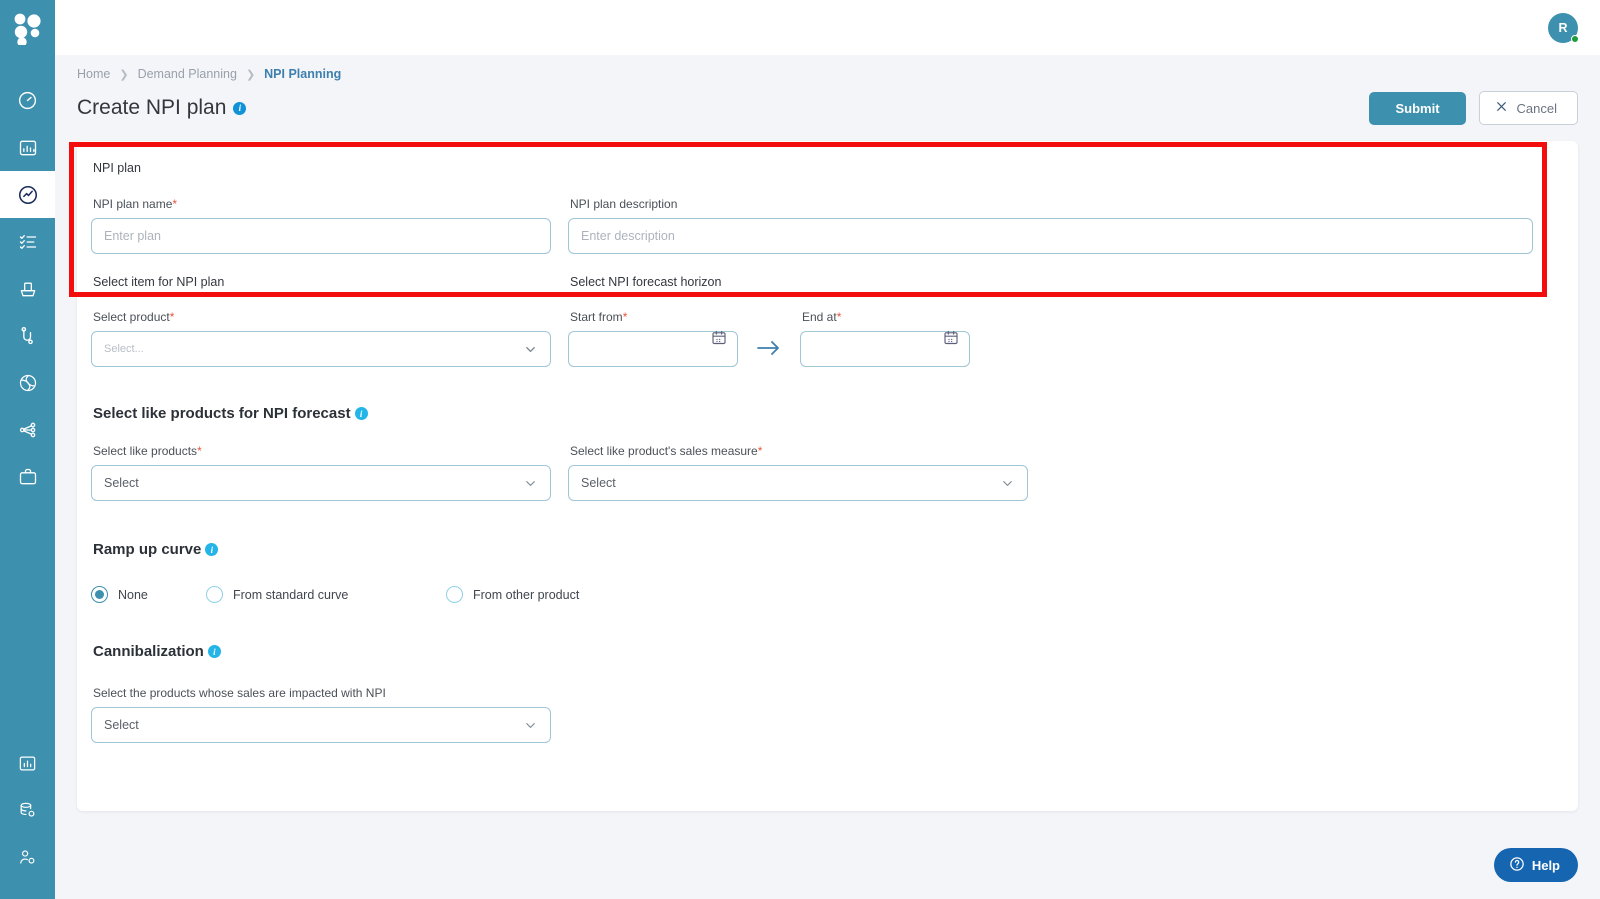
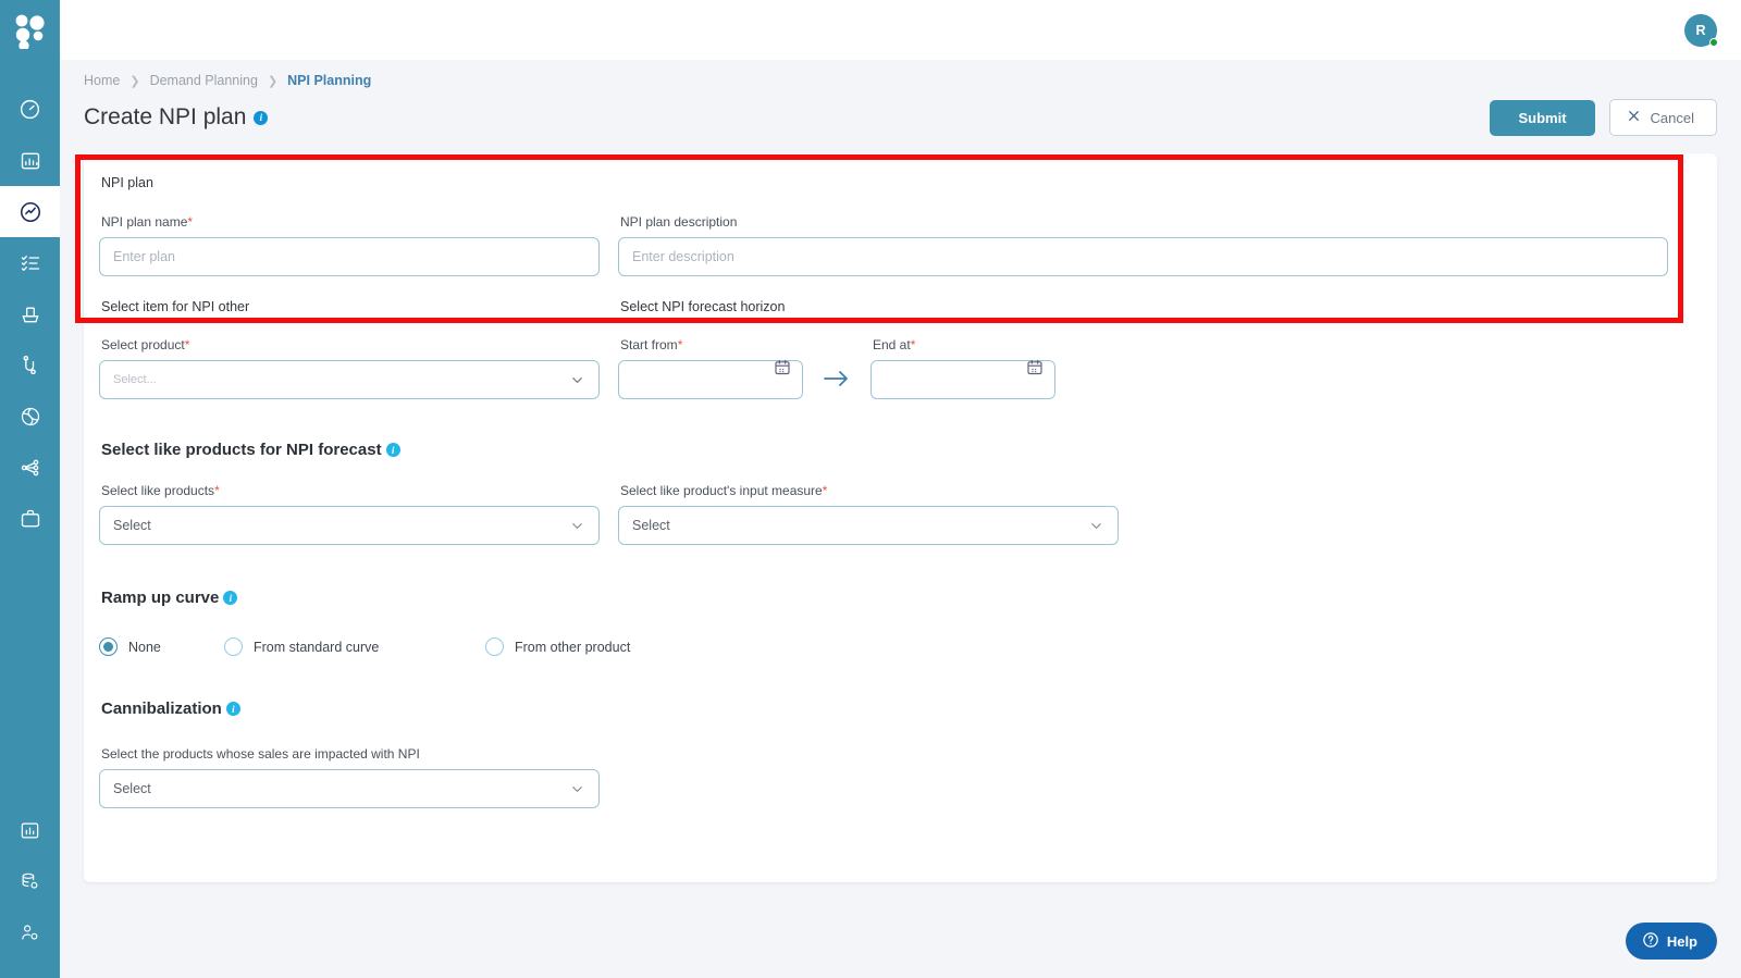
  R
  Home
  ❯
  Demand Planning
  ❯
  NPI Planning
  Create NPI plan
  i
  Submit
  Cancel
  NPI plan
  NPI plan name*
  Enter plan
  NPI plan description
  Enter description
- Select item for NPI plan
+ Select item for NPI other
  Select NPI forecast horizon
  Select product*
  Select...
  Start from*
  End at*
  Select like products for NPI forecast
  i
  Select like products*
  Select
- Select like product's sales measure*
+ Select like product's input measure*
  Select
  Ramp up curve
  i
  None
  From standard curve
  From other product
  Cannibalization
  i
  Select the products whose sales are impacted with NPI
  Select
  Help
